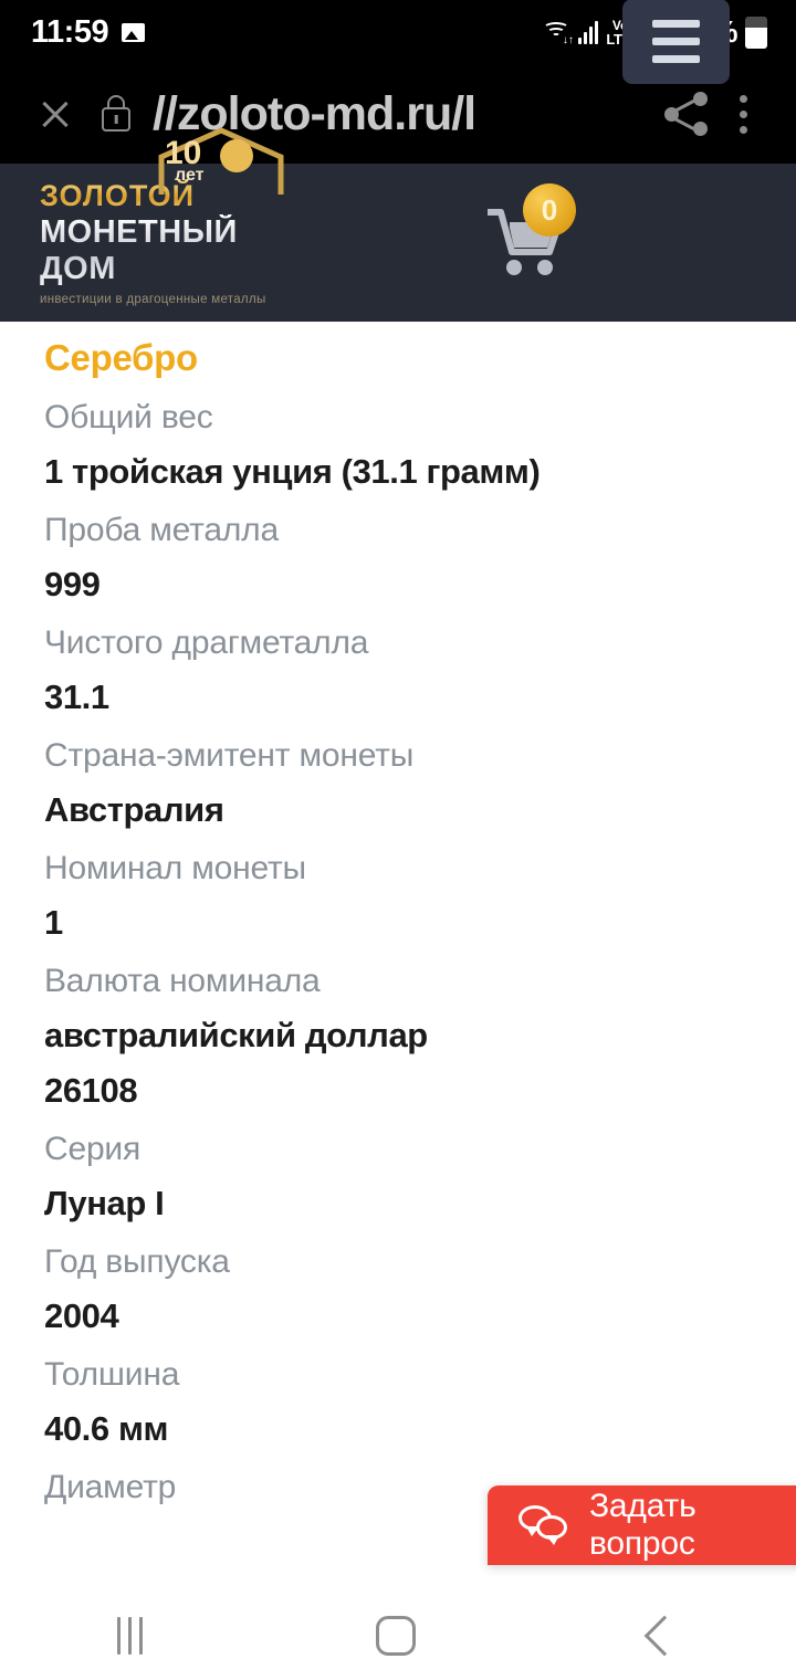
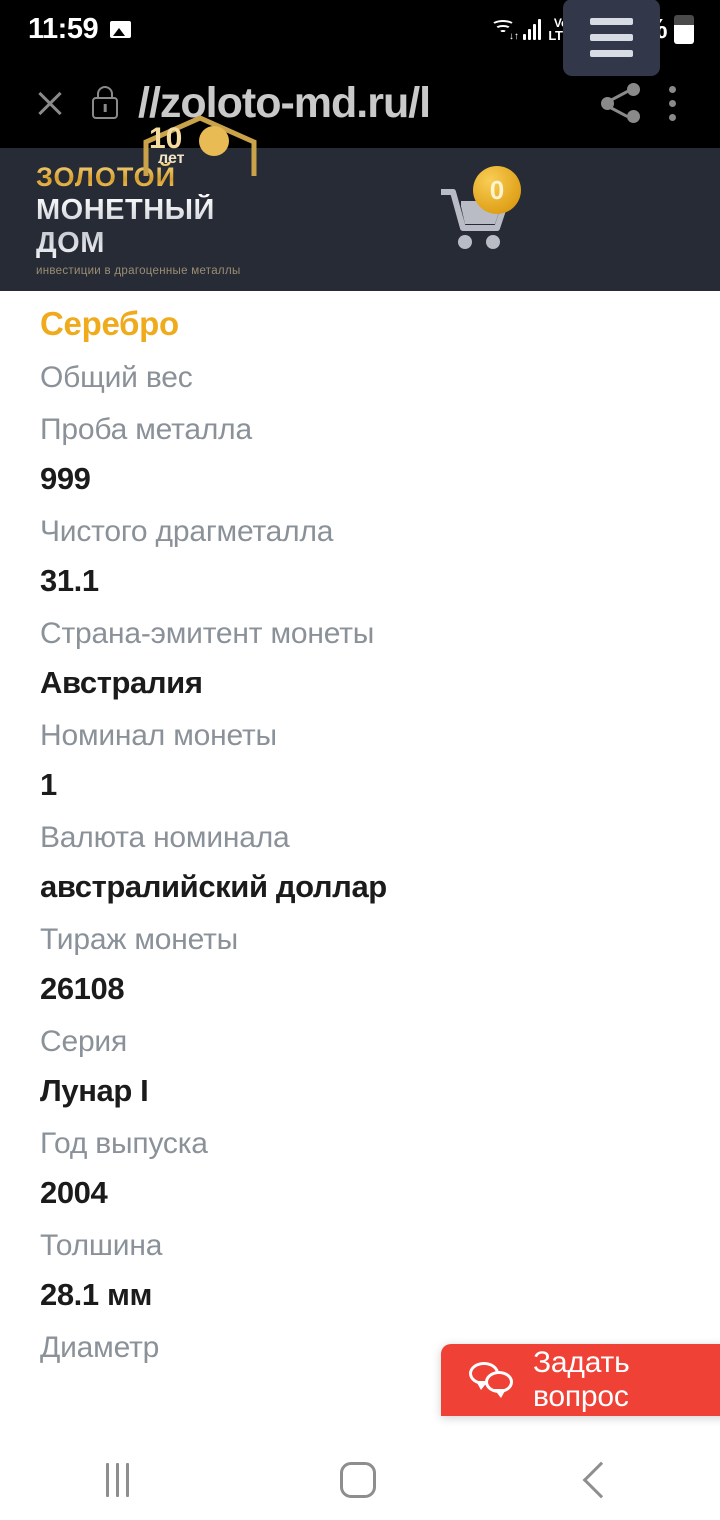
  11:59
  ↓↑
  //zoloto-md.ru/l
  10
  лет
  ЗОЛОТОЙ
  МОНЕТНЫЙ ДОМ
  инвестиции в драгоценные металлы
  0
  Серебро
  Общий вес
- 1 тройская унция (31.1 грамм)
  Проба металла
  999
  Чистого драгметалла
  31.1
  Страна-эмитент монеты
  Австралия
  Номинал монеты
  1
  Валюта номинала
  австралийский доллар
+ Тираж монеты
  26108
  Серия
  Лунар I
  Год выпуска
  2004
  Толшина
- 40.6 мм
+ 28.1 мм
  Диаметр
  Задать вопрос
